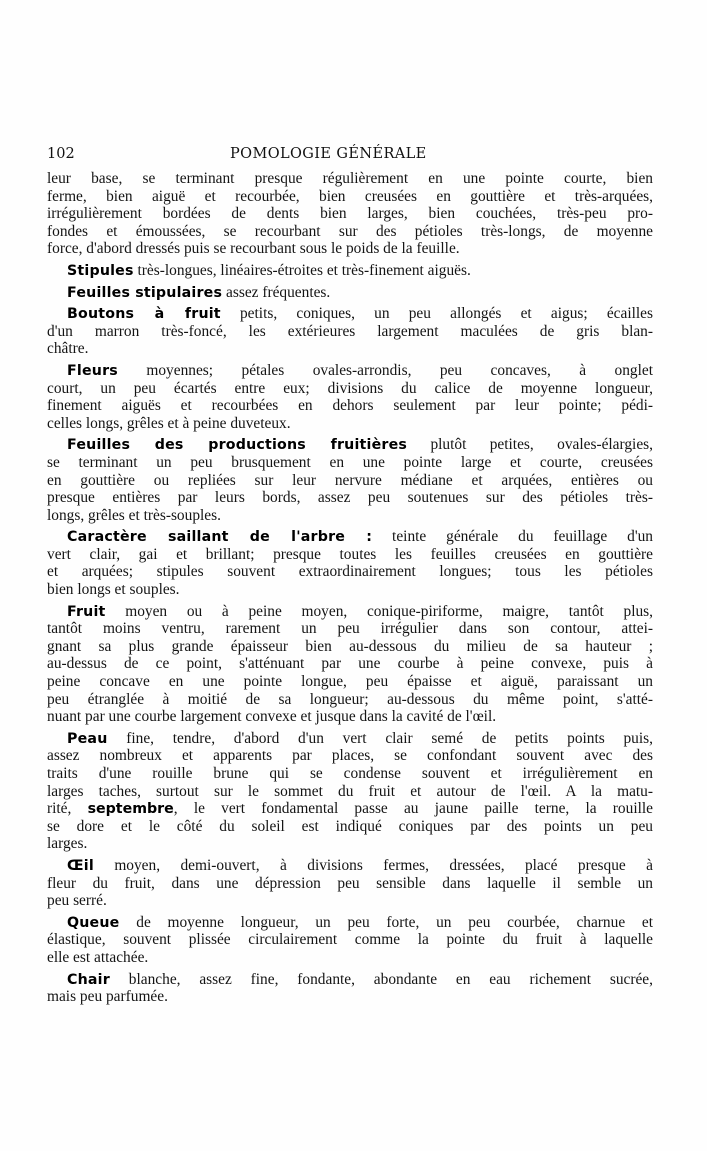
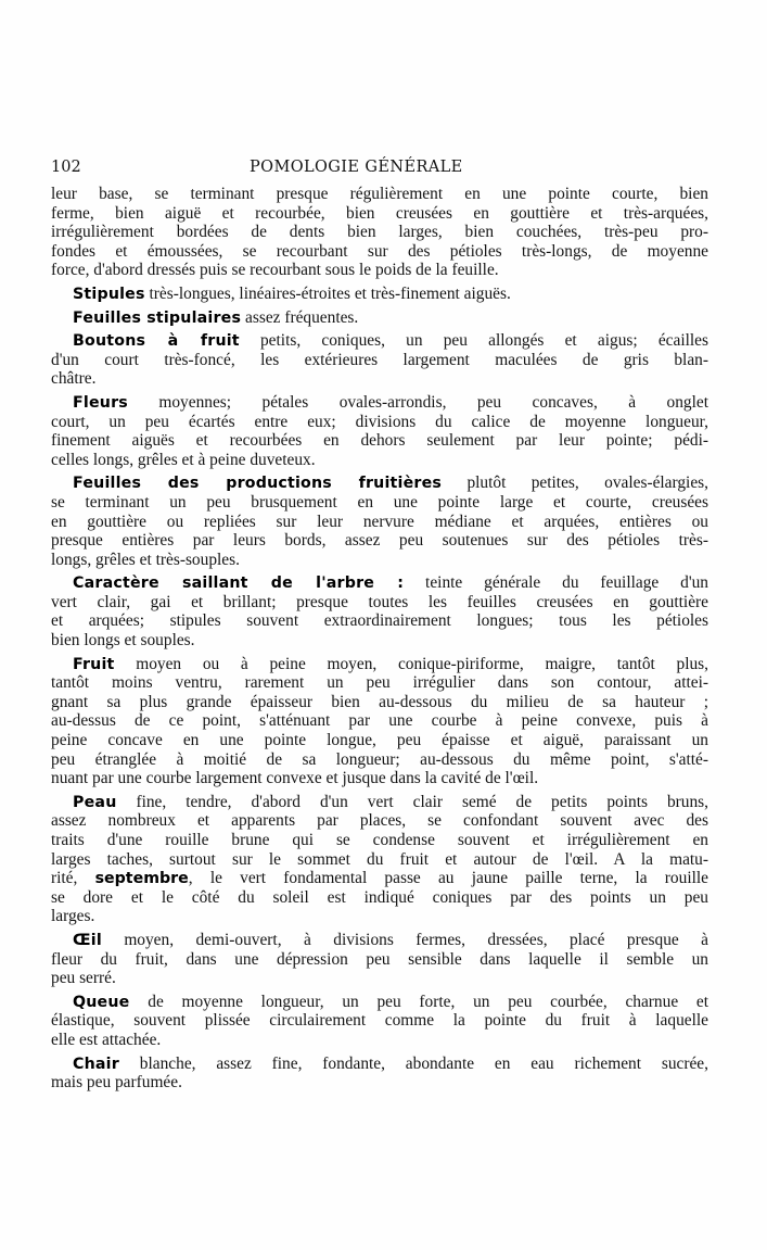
  102
  POMOLOGIE GÉNÉRALE
  leur base, se terminant presque régulièrement en une pointe courte, bien
  ferme, bien aiguë et recourbée, bien creusées en gouttière et très-arquées,
  irrégulièrement bordées de dents bien larges, bien couchées, très-peu pro-
  fondes et émoussées, se recourbant sur des pétioles très-longs, de moyenne
  force, d'abord dressés puis se recourbant sous le poids de la feuille.
  Stipules très-longues, linéaires-étroites et très-finement aiguës.
  Feuilles stipulaires assez fréquentes.
  Boutons à fruit petits, coniques, un peu allongés et aigus; écailles
- d'un marron très-foncé, les extérieures largement maculées de gris blan-
+ d'un court très-foncé, les extérieures largement maculées de gris blan-
  châtre.
  Fleurs moyennes; pétales ovales-arrondis, peu concaves, à onglet
  court, un peu écartés entre eux; divisions du calice de moyenne longueur,
  finement aiguës et recourbées en dehors seulement par leur pointe; pédi-
  celles longs, grêles et à peine duveteux.
  Feuilles des productions fruitières plutôt petites, ovales-élargies,
  se terminant un peu brusquement en une pointe large et courte, creusées
  en gouttière ou repliées sur leur nervure médiane et arquées, entières ou
  presque entières par leurs bords, assez peu soutenues sur des pétioles très-
  longs, grêles et très-souples.
  Caractère saillant de l'arbre : teinte générale du feuillage d'un
  vert clair, gai et brillant; presque toutes les feuilles creusées en gouttière
  et arquées; stipules souvent extraordinairement longues; tous les pétioles
  bien longs et souples.
  Fruit moyen ou à peine moyen, conique-piriforme, maigre, tantôt plus,
  tantôt moins ventru, rarement un peu irrégulier dans son contour, attei-
  gnant sa plus grande épaisseur bien au-dessous du milieu de sa hauteur ;
  au-dessus de ce point, s'atténuant par une courbe à peine convexe, puis à
  peine concave en une pointe longue, peu épaisse et aiguë, paraissant un
  peu étranglée à moitié de sa longueur; au-dessous du même point, s'atté-
  nuant par une courbe largement convexe et jusque dans la cavité de l'œil.
- Peau fine, tendre, d'abord d'un vert clair semé de petits points puis,
+ Peau fine, tendre, d'abord d'un vert clair semé de petits points bruns,
  assez nombreux et apparents par places, se confondant souvent avec des
  traits d'une rouille brune qui se condense souvent et irrégulièrement en
  larges taches, surtout sur le sommet du fruit et autour de l'œil. A la matu-
  rité, septembre, le vert fondamental passe au jaune paille terne, la rouille
  se dore et le côté du soleil est indiqué coniques par des points un peu
  larges.
  Œil moyen, demi-ouvert, à divisions fermes, dressées, placé presque à
  fleur du fruit, dans une dépression peu sensible dans laquelle il semble un
  peu serré.
  Queue de moyenne longueur, un peu forte, un peu courbée, charnue et
  élastique, souvent plissée circulairement comme la pointe du fruit à laquelle
  elle est attachée.
  Chair blanche, assez fine, fondante, abondante en eau richement sucrée,
  mais peu parfumée.
